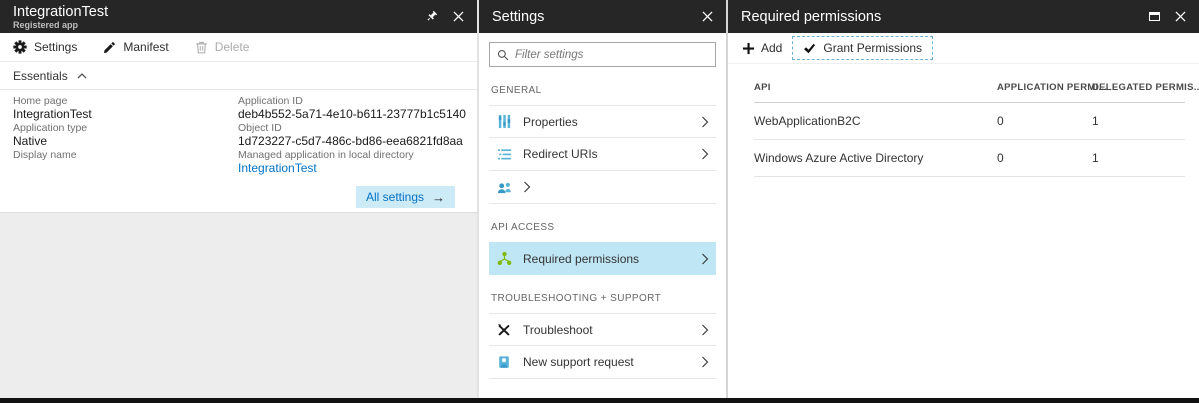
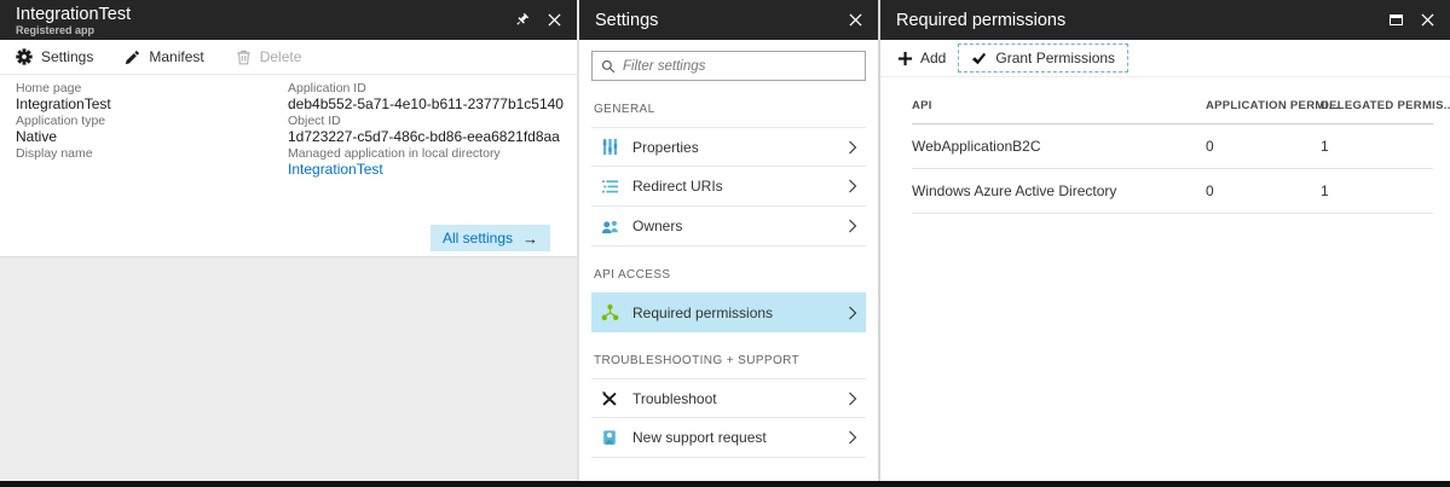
  IntegrationTest
  Registered app
  Settings
  Manifest
  Delete
- Essentials
  Home page
  IntegrationTest
  Application type
  Native
  Display name
  Application ID
  deb4b552-5a71-4e10-b611-23777b1c5140
  Object ID
  1d723227-c5d7-486c-bd86-eea6821fd8aa
  Managed application in local directory
  IntegrationTest
  All settings
  →
  Settings
  Filter settings
  GENERAL
  Properties
  Redirect URIs
+ Owners
  API ACCESS
  Required permissions
  TROUBLESHOOTING + SUPPORT
  Troubleshoot
  New support request
  Required permissions
  Add
  Grant Permissions
  API
  APPLICATION PERM
  DELEGATED PERMIS..
  WebApplicationB2C
  0
  1
  Windows Azure Active Directory
  0
  1
